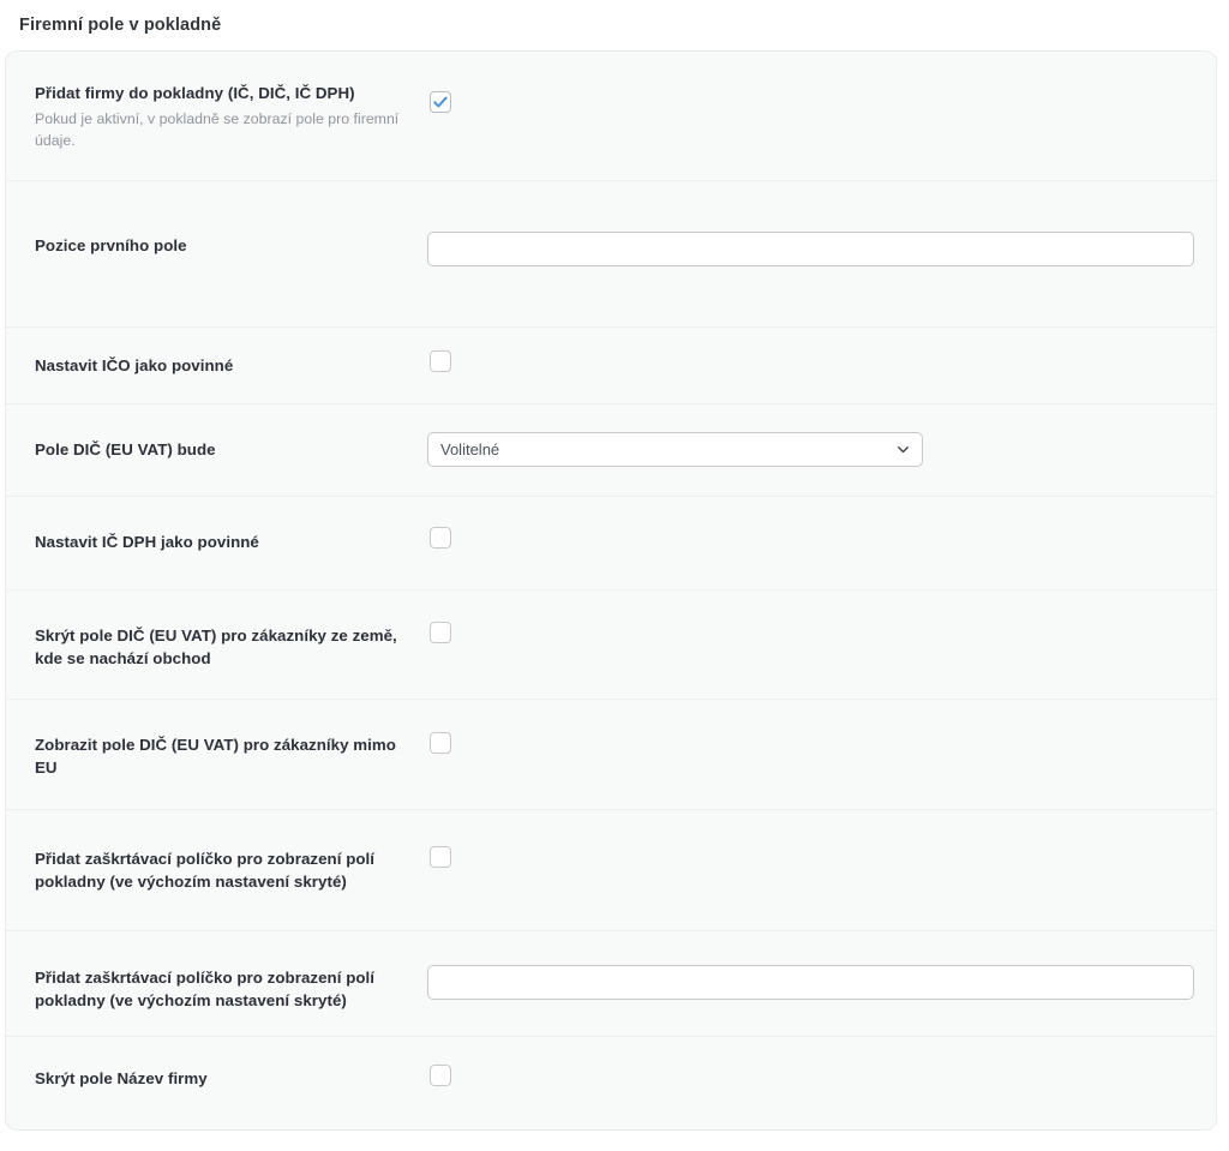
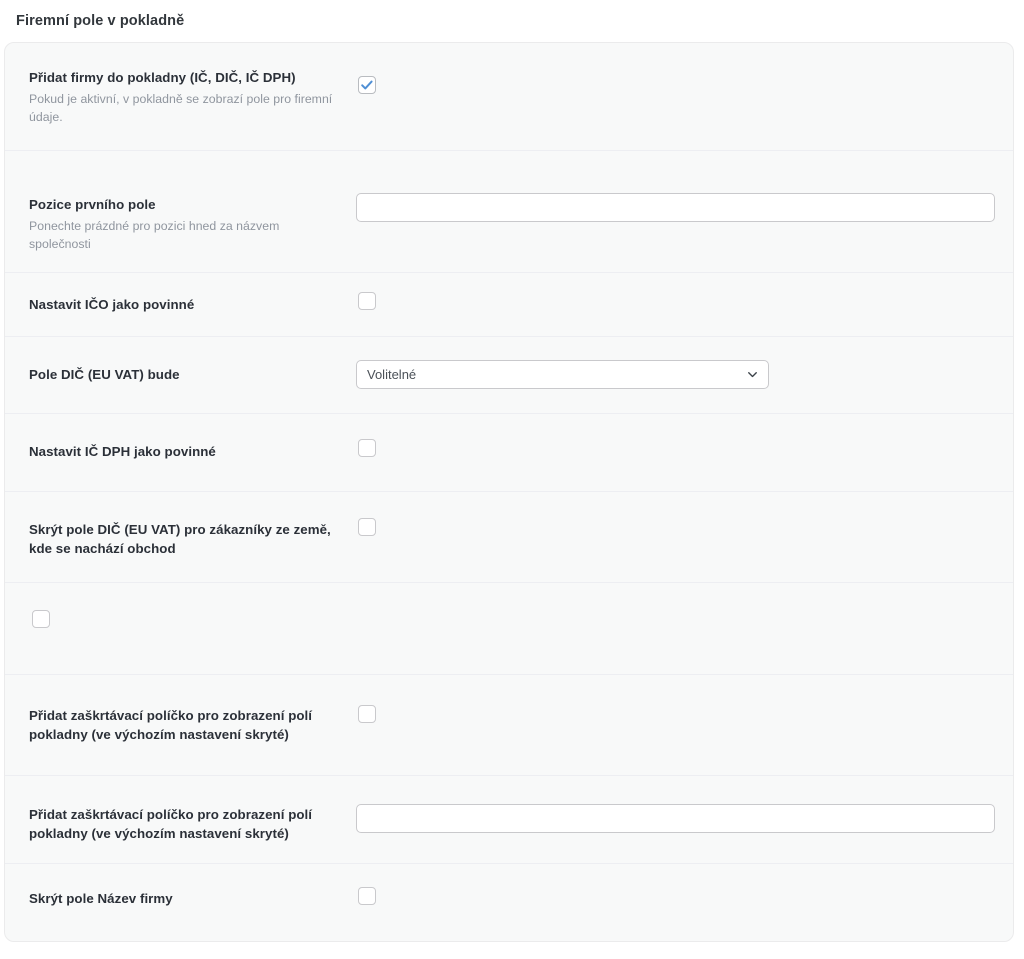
  Firemní pole v pokladně
  Přidat firmy do pokladny (IČ, DIČ, IČ DPH)
  Pokud je aktivní, v pokladně se zobrazí pole pro firemní údaje.
  Pozice prvního pole
+ Ponechte prázdné pro pozici hned za názvem společnosti
  Nastavit IČO jako povinné
  Pole DIČ (EU VAT) bude
  Volitelné
  Nastavit IČ DPH jako povinné
  Skrýt pole DIČ (EU VAT) pro zákazníky ze země, kde se nachází obchod
- Zobrazit pole DIČ (EU VAT) pro zákazníky mimo EU
  Přidat zaškrtávací políčko pro zobrazení polí pokladny (ve výchozím nastavení skryté)
  Přidat zaškrtávací políčko pro zobrazení polí pokladny (ve výchozím nastavení skryté)
  Skrýt pole Název firmy
